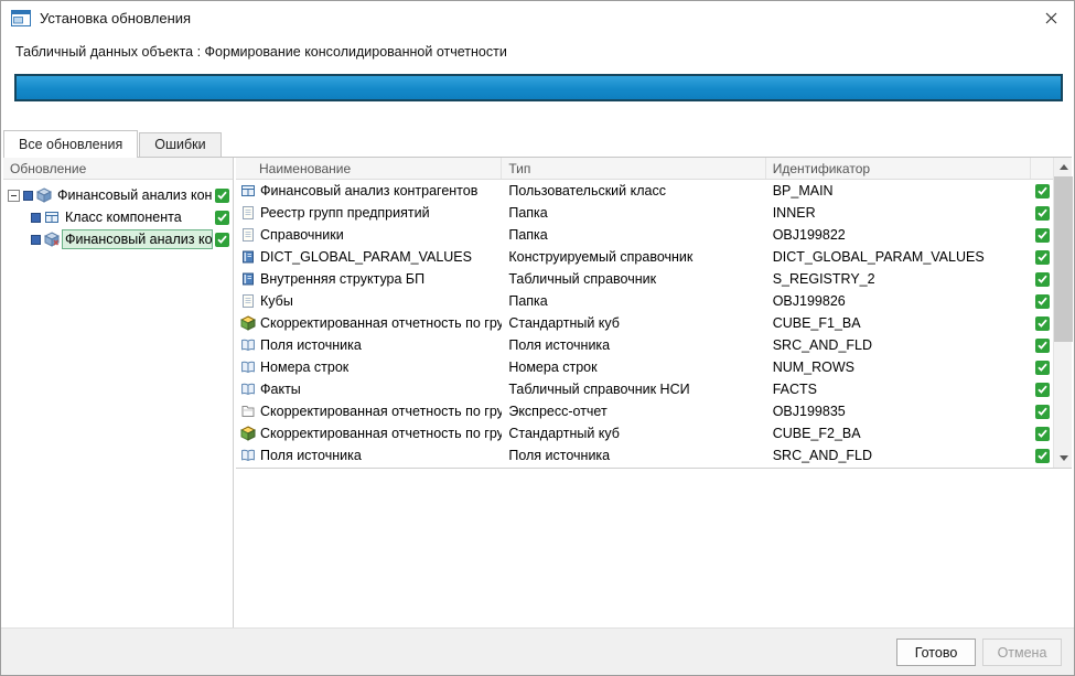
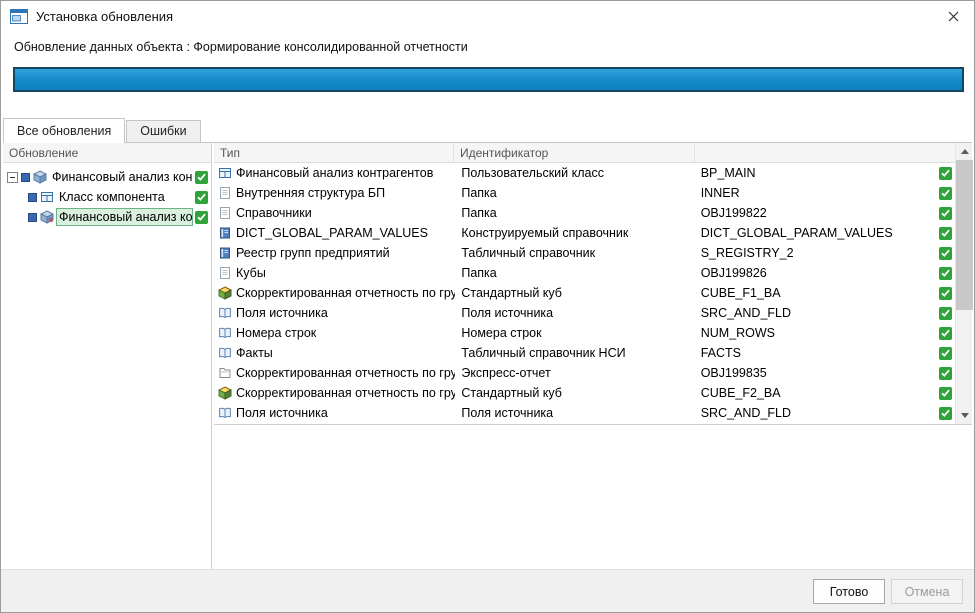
  Установка обновления
- Табличный данных объекта : Формирование консолидированной отчетности
+ Обновление данных объекта : Формирование консолидированной отчетности
  Все обновления
  Ошибки
  Обновление
  Финансовый анализ кон
  Класс компонента
  Финансовый анализ ко
- Наименование
  Тип
  Идентификатор
  Финансовый анализ контрагентов
  Пользовательский класс
  BP_MAIN
- Реестр групп предприятий
+ Внутренняя структура БП
  Папка
  INNER
  Справочники
  Папка
  OBJ199822
  DICT_GLOBAL_PARAM_VALUES
  Конструируемый справочник
  DICT_GLOBAL_PARAM_VALUES
- Внутренняя структура БП
+ Реестр групп предприятий
  Табличный справочник
  S_REGISTRY_2
  Кубы
  Папка
  OBJ199826
  Скорректированная отчетность по гру
  Стандартный куб
  CUBE_F1_BA
  Поля источника
  Поля источника
  SRC_AND_FLD
  Номера строк
  Номера строк
  NUM_ROWS
  Факты
  Табличный справочник НСИ
  FACTS
  Скорректированная отчетность по гру
  Экспресс-отчет
  OBJ199835
  Скорректированная отчетность по гру
  Стандартный куб
  CUBE_F2_BA
  Поля источника
  Поля источника
  SRC_AND_FLD
  Готово
  Отмена
